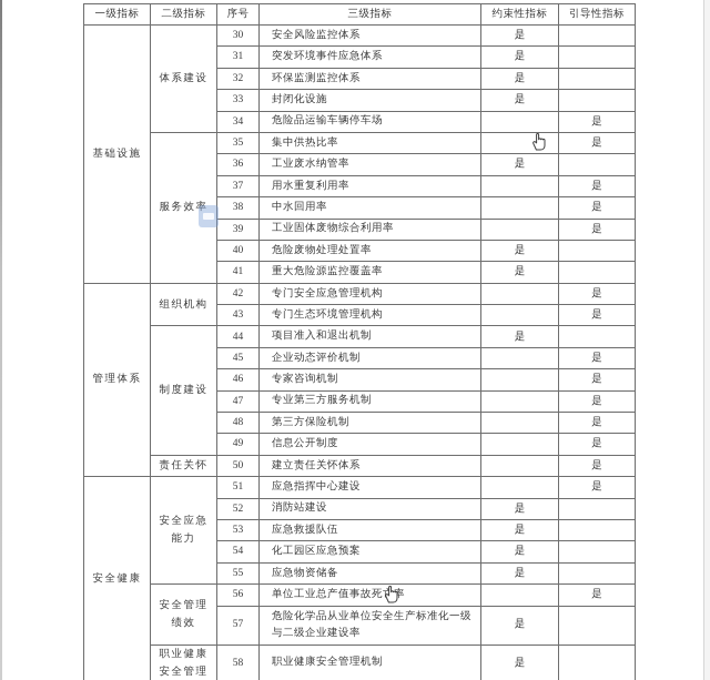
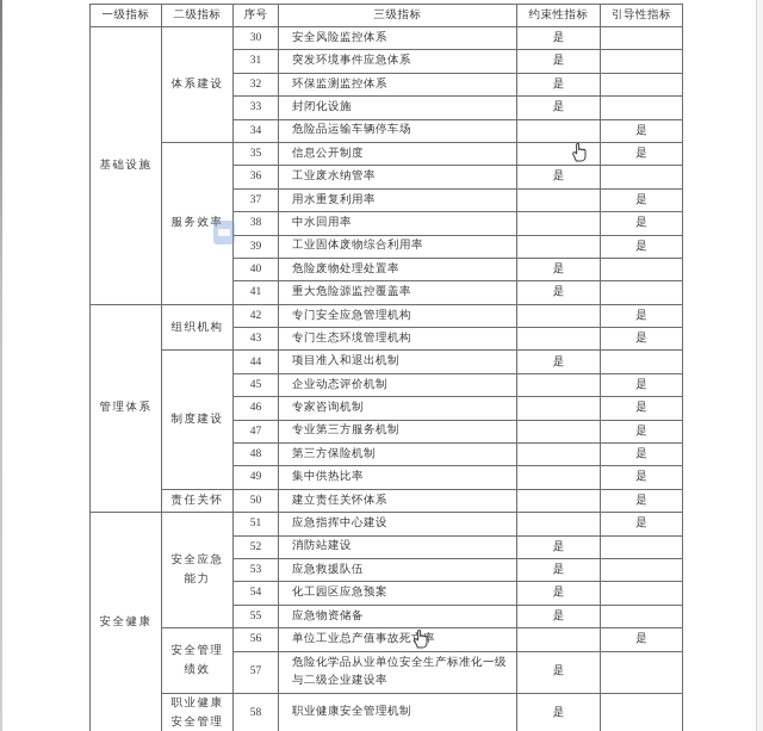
  一级指标	二级指标	序号	三级指标	约束性指标	引导性指标
  基础设施	体系建设	30	安全风险监控体系	是
  31	突发环境事件应急体系	是
  32	环保监测监控体系	是
  33	封闭化设施	是
  34	危险品运输车辆停车场		是
- 服务效率	35	集中供热比率		是
+ 服务效率	35	信息公开制度		是
  36	工业废水纳管率	是
  37	用水重复利用率		是
  38	中水回用率		是
  39	工业固体废物综合利用率		是
  40	危险废物处理处置率	是
  41	重大危险源监控覆盖率	是
  管理体系	组织机构	42	专门安全应急管理机构		是
  43	专门生态环境管理机构		是
  制度建设	44	项目准入和退出机制	是
  45	企业动态评价机制		是
  46	专家咨询机制		是
  47	专业第三方服务机制		是
  48	第三方保险机制		是
- 49	信息公开制度		是
+ 49	集中供热比率		是
  责任关怀	50	建立责任关怀体系		是
  安全健康	安全应急 能力	51	应急指挥中心建设		是
  52	消防站建设	是
  53	应急救援队伍	是
  54	化工园区应急预案	是
  55	应急物资储备	是
  安全管理 绩效	56	单位工业总产值事故死率		是
  57	危险化学品从业单位安全生产标准化一级与二级企业建设率	是
  职业健康 安全管理	58	职业健康安全管理机制	是
